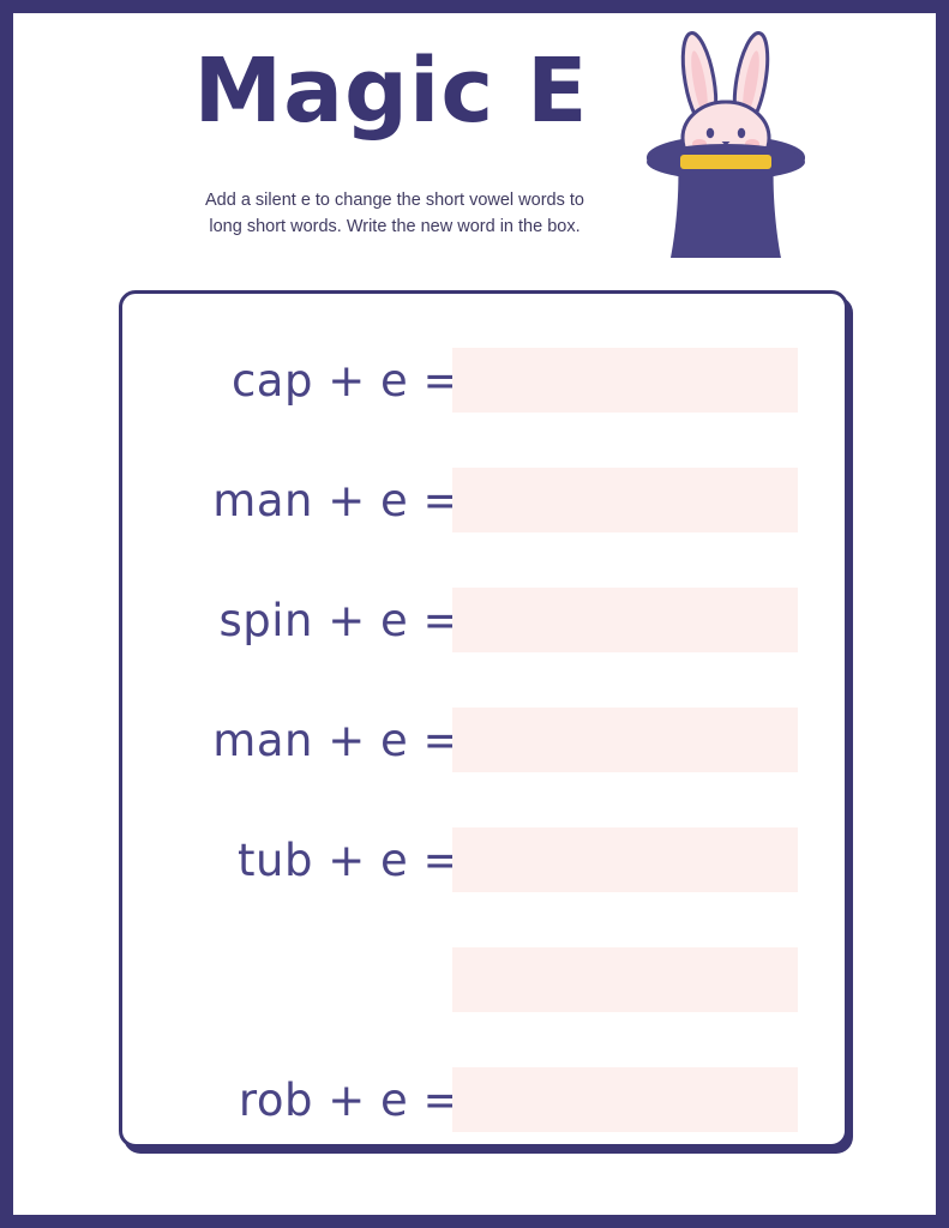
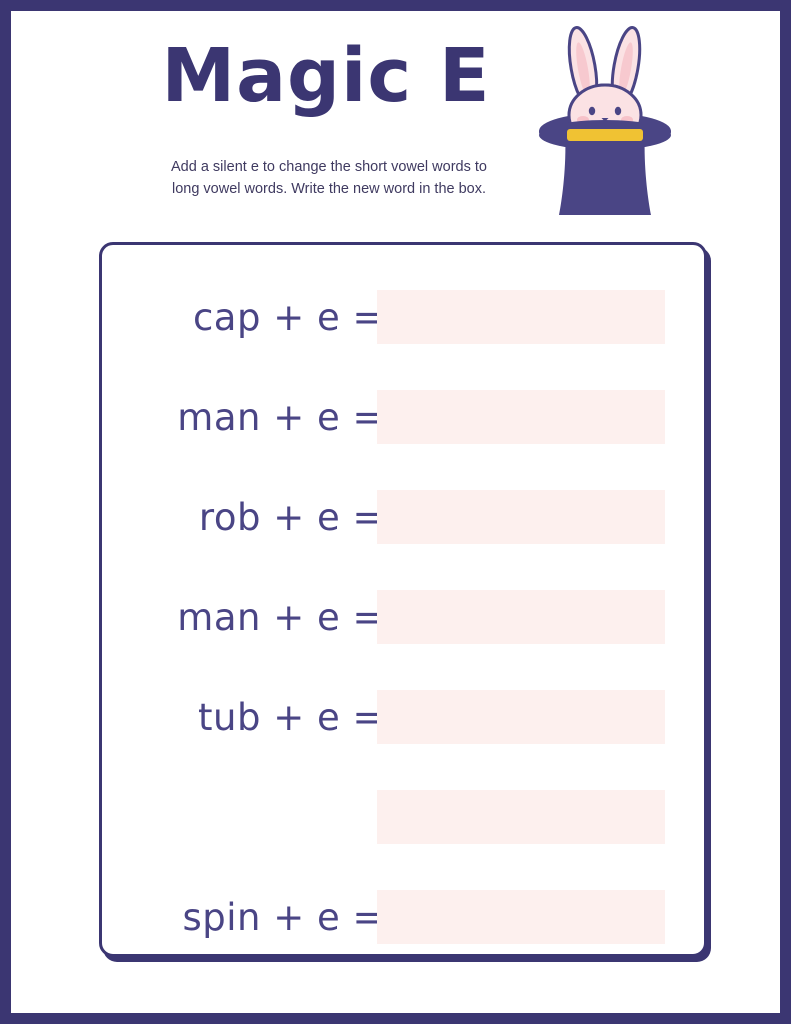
  Magic E
- Add a silent e to change the short vowel words to long short words. Write the new word in the box.
+ Add a silent e to change the short vowel words to long vowel words. Write the new word in the box.
  cap + e =
  man + e =
- spin + e =
+ rob + e =
  man + e =
  tub + e =
- rob + e =
+ spin + e =
